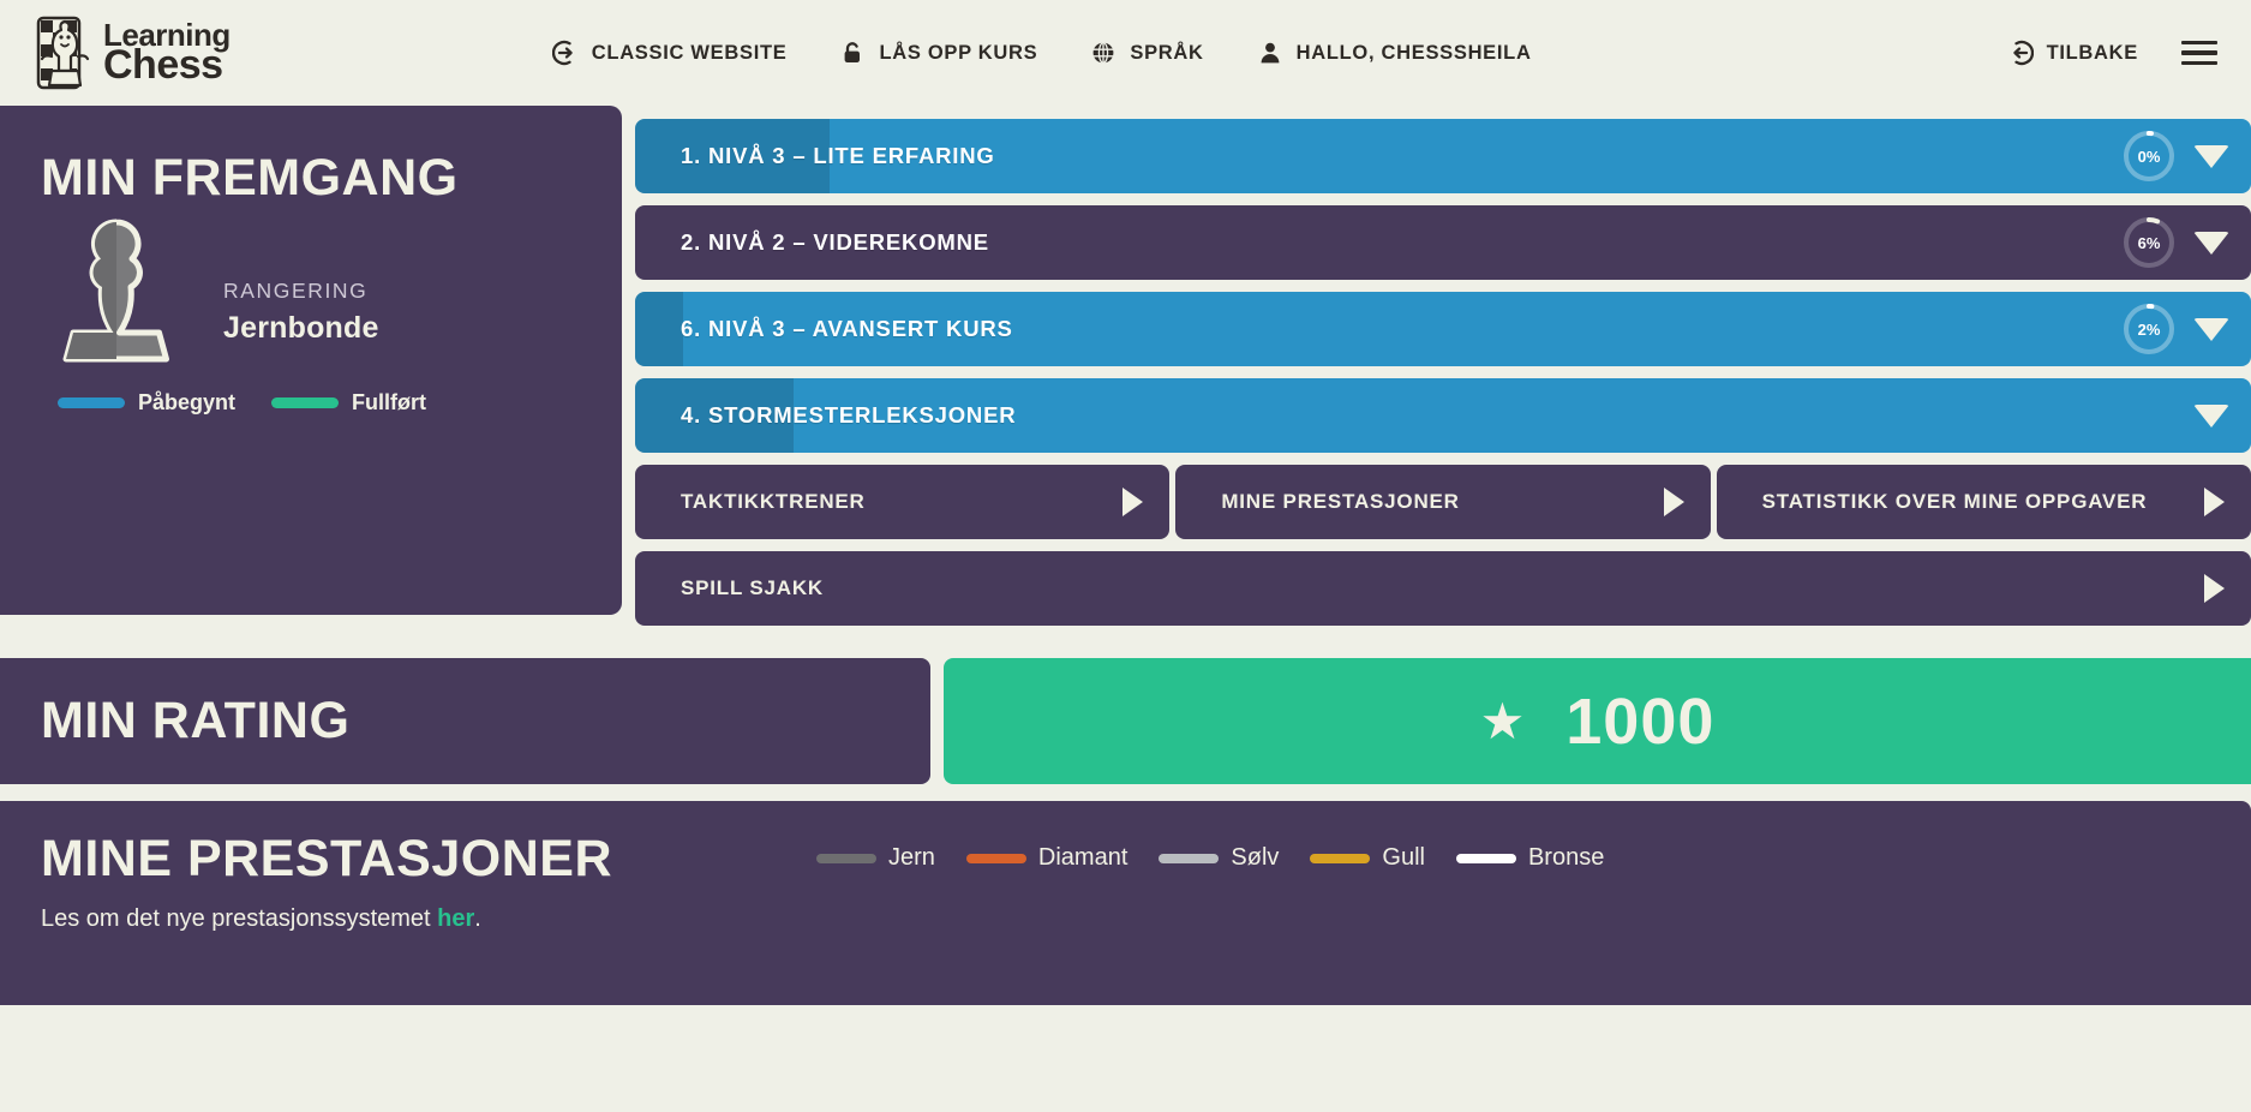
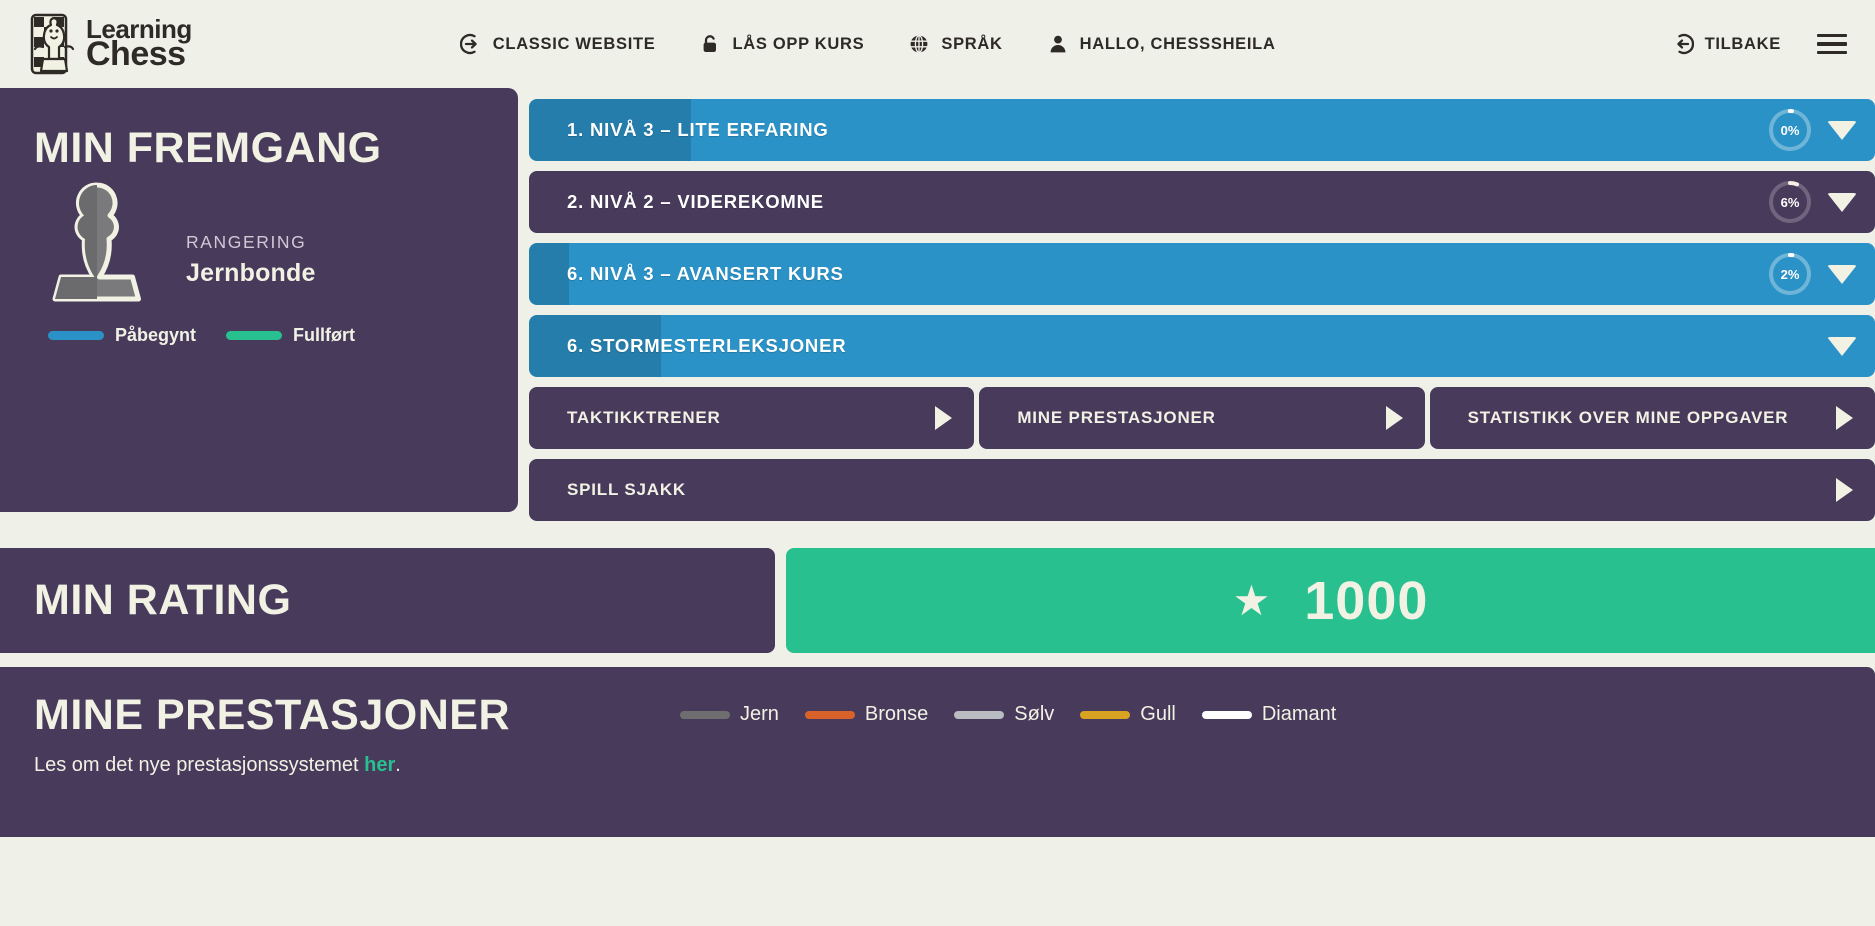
  Learning
  Chess
  CLASSIC WEBSITE
  LÅS OPP KURS
  SPRÅK
  HALLO, CHESSSHEILA
  TILBAKE
  MIN FREMGANG
  RANGERING
  Jernbonde
  Påbegynt
  Fullført
  1. NIVÅ 3 – LITE ERFARING
  0%
  2. NIVÅ 2 – VIDEREKOMNE
  6%
  6. NIVÅ 3 – AVANSERT KURS
  2%
- 4. STORMESTERLEKSJONER
+ 6. STORMESTERLEKSJONER
  TAKTIKKTRENER
  MINE PRESTASJONER
  STATISTIKK OVER MINE OPPGAVER
  SPILL SJAKK
  MIN RATING
  ★
  1000
  MINE PRESTASJONER
  Les om det nye prestasjonssystemet her.
  Jern
- Diamant
+ Bronse
  Sølv
  Gull
- Bronse
+ Diamant
